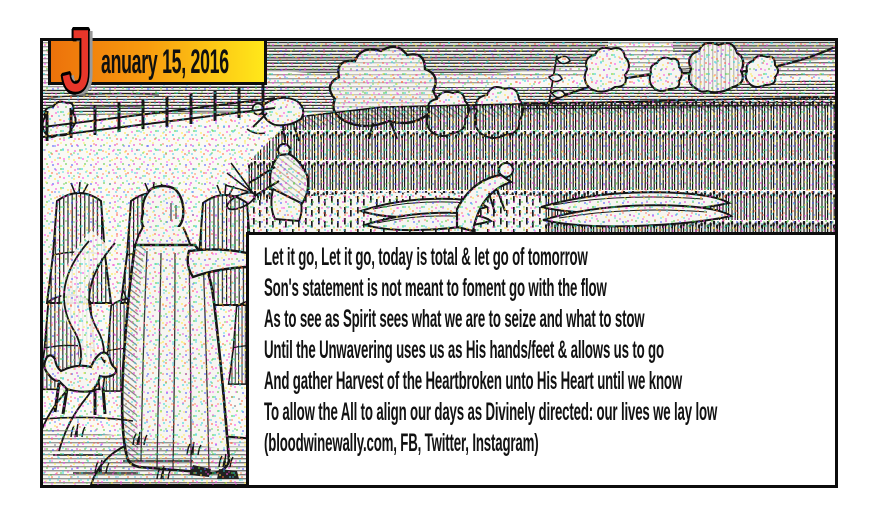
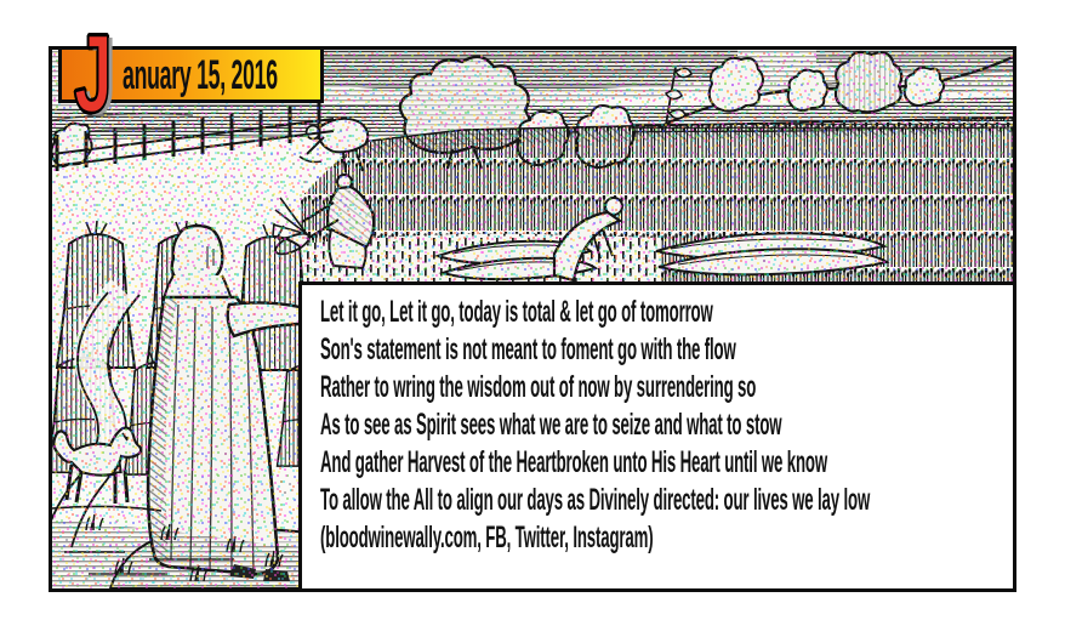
  J
  anuary 15, 2016
  Let it go, Let it go, today is total & let go of tomorrow
  Son's statement is not meant to foment go with the flow
+ Rather to wring the wisdom out of now by surrendering so
  As to see as Spirit sees what we are to seize and what to stow
- Until the Unwavering uses us as His hands/feet & allows us to go
  And gather Harvest of the Heartbroken unto His Heart until we know
  To allow the All to align our days as Divinely directed: our lives we lay low
  (bloodwinewally.com, FB, Twitter, Instagram)
